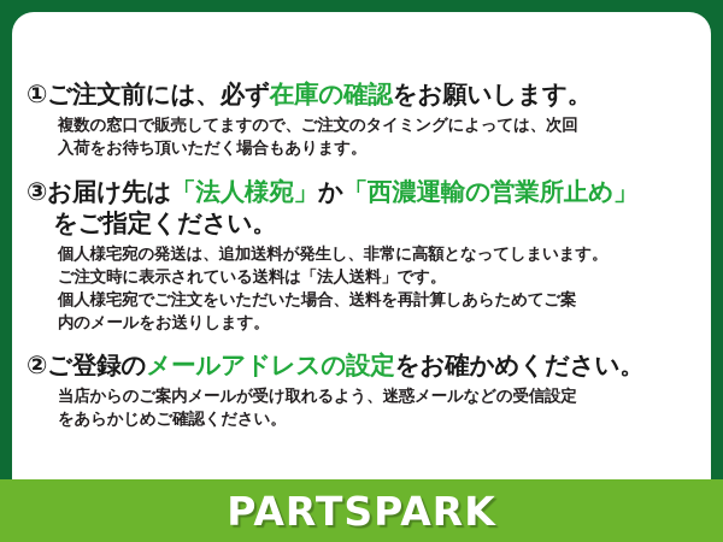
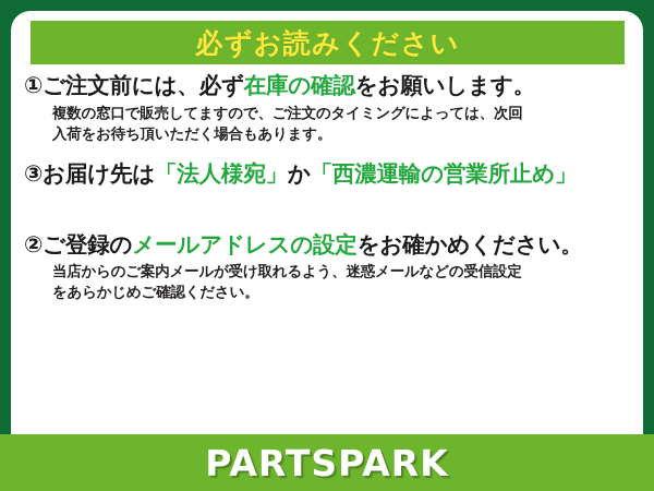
+ 必ずお読みください
  ①ご注文前には、必ず在庫の確認をお願いします。
  複数の窓口で販売してますので、ご注文のタイミングによっては、次回
  入荷をお待ち頂いただく場合もあります。
  ③お届け先は「法人様宛」か「西濃運輸の営業所止め」
- をご指定ください。
- 個人様宅宛の発送は、追加送料が発生し、非常に高額となってしまいます。
- ご注文時に表示されている送料は「法人送料」です。
- 個人様宅宛でご注文をいただいた場合、送料を再計算しあらためてご案
- 内のメールをお送りします。
  ②ご登録のメールアドレスの設定をお確かめください。
  当店からのご案内メールが受け取れるよう、迷惑メールなどの受信設定
  をあらかじめご確認ください。
  PARTSPARK
